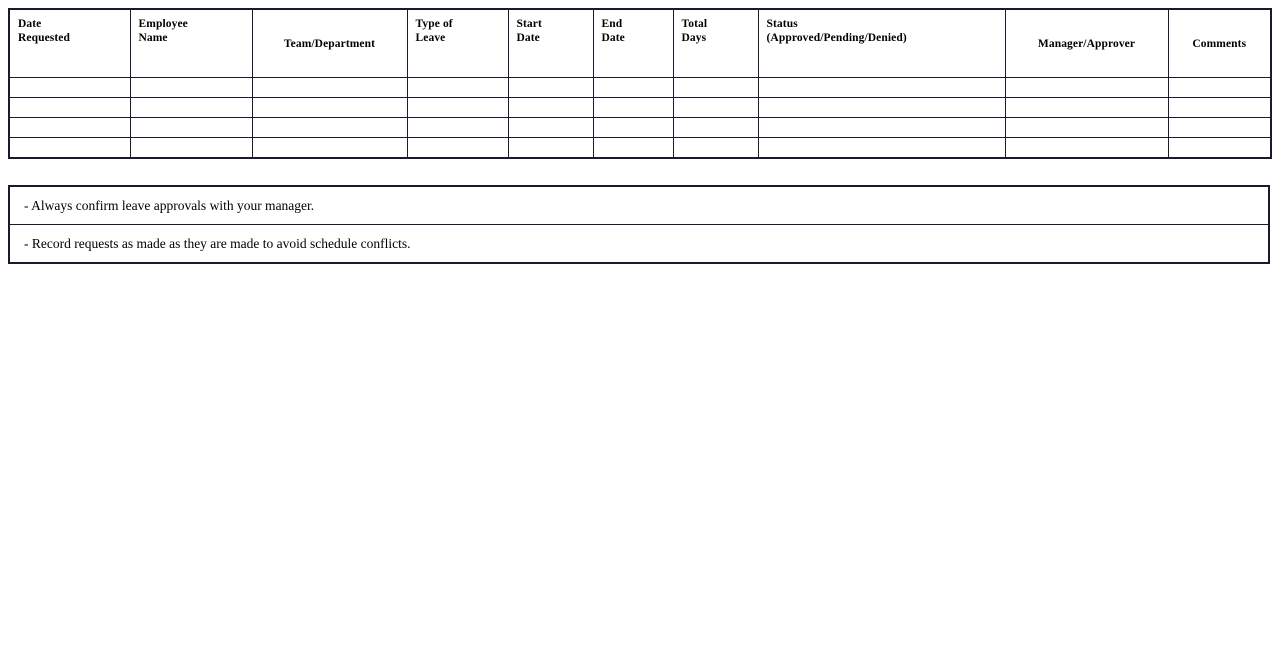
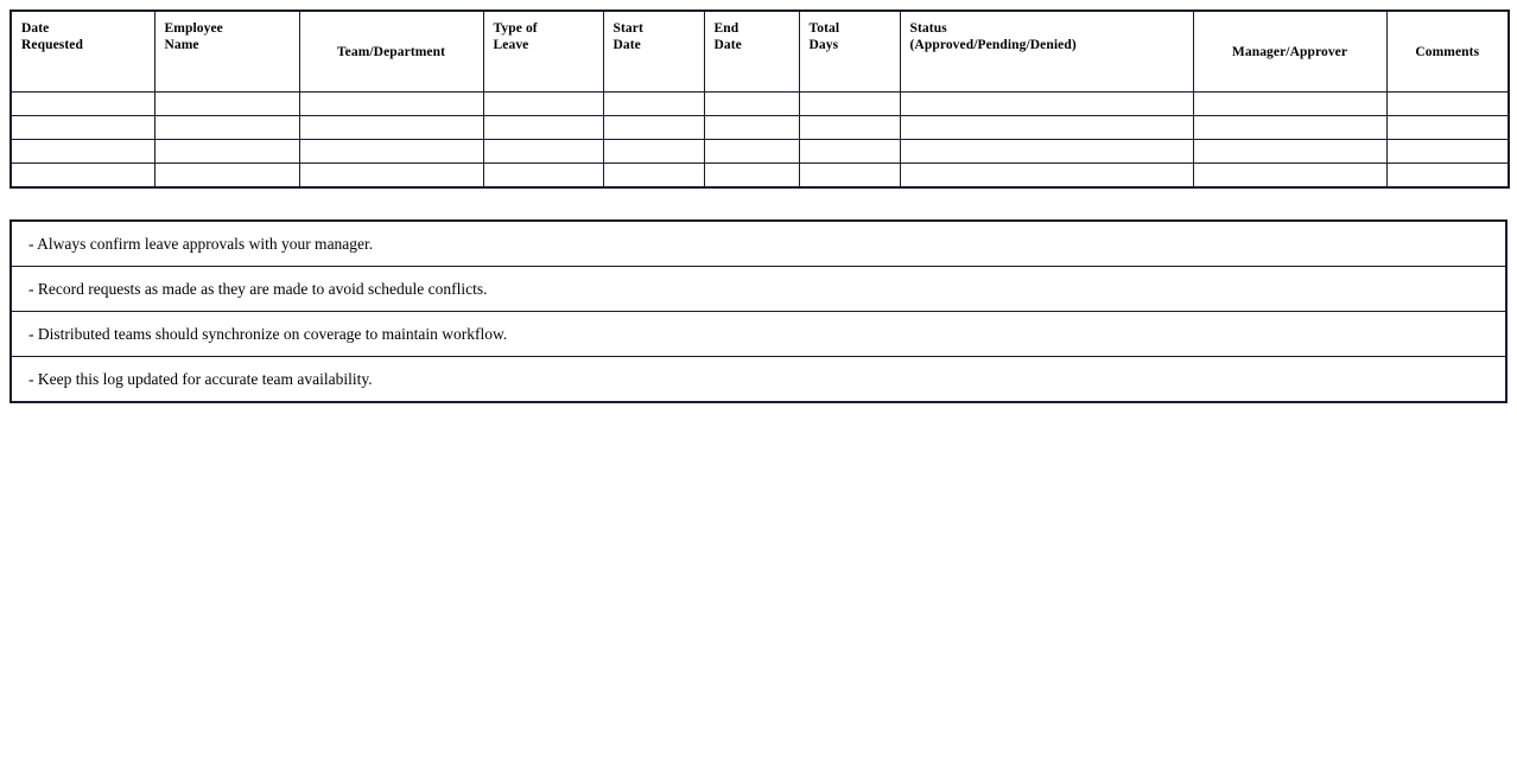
  DateRequested	EmployeeName	Team/Department	Type ofLeave	StartDate	EndDate	TotalDays	Status(Approved/Pending/Denied)	Manager/Approver	Comments
  - Always confirm leave approvals with your manager.
  - Record requests as made as they are made to avoid schedule conflicts.
+ - Distributed teams should synchronize on coverage to maintain workflow.
+ - Keep this log updated for accurate team availability.
